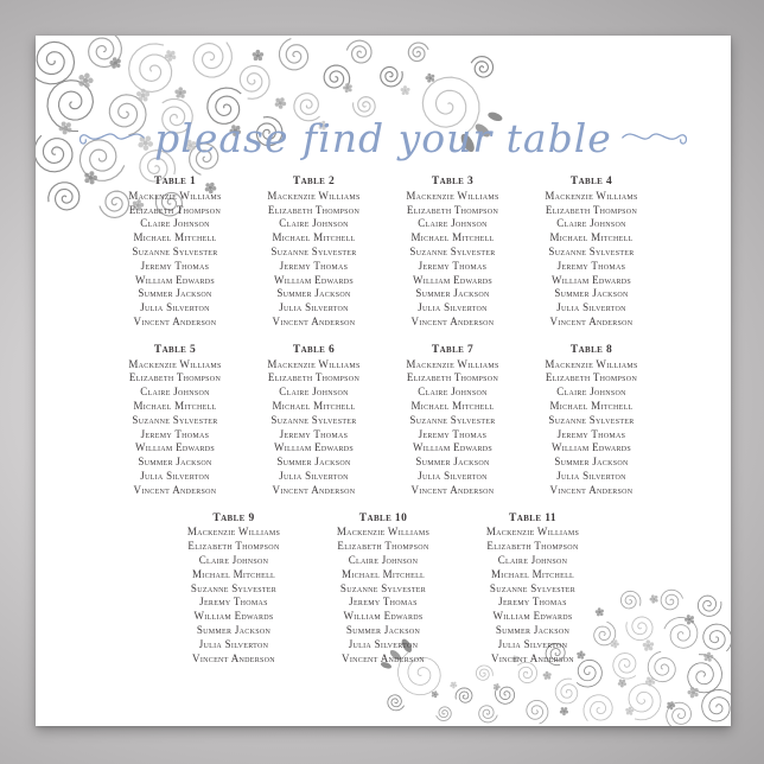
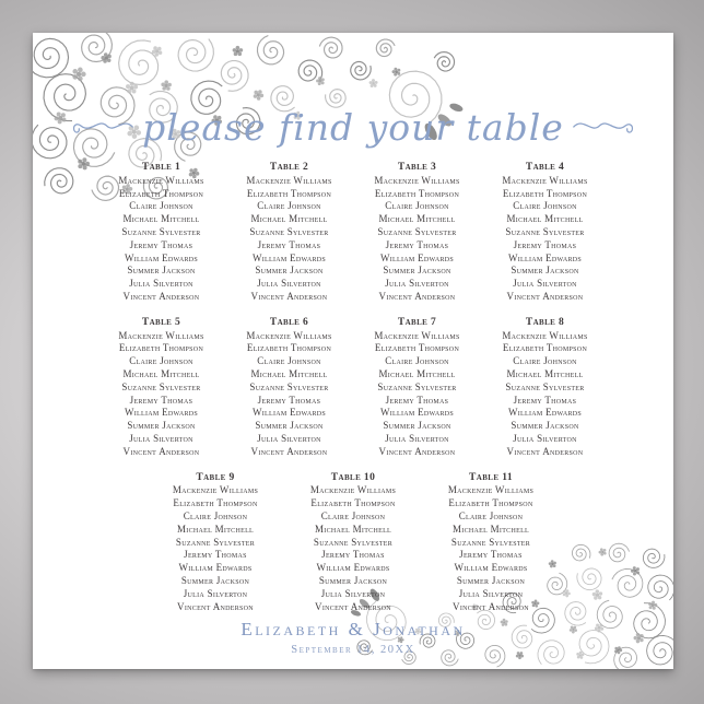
  please find your table
  Table 1
  Mackenzie Williams
  Elizabeth Thompson
  Claire Johnson
  Michael Mitchell
  Suzanne Sylvester
  Jeremy Thomas
  William Edwards
  Summer Jackson
  Julia Silverton
  Vincent Anderson
  Table 2
  Mackenzie Williams
  Elizabeth Thompson
  Claire Johnson
  Michael Mitchell
  Suzanne Sylvester
  Jeremy Thomas
  William Edwards
  Summer Jackson
  Julia Silverton
  Vincent Anderson
  Table 3
  Mackenzie Williams
  Elizabeth Thompson
  Claire Johnson
  Michael Mitchell
  Suzanne Sylvester
  Jeremy Thomas
  William Edwards
  Summer Jackson
  Julia Silverton
  Vincent Anderson
  Table 4
  Mackenzie Williams
  Elizabeth Thompson
  Claire Johnson
  Michael Mitchell
  Suzanne Sylvester
  Jeremy Thomas
  William Edwards
  Summer Jackson
  Julia Silverton
  Vincent Anderson
  Table 5
  Mackenzie Williams
  Elizabeth Thompson
  Claire Johnson
  Michael Mitchell
  Suzanne Sylvester
  Jeremy Thomas
  William Edwards
  Summer Jackson
  Julia Silverton
  Vincent Anderson
  Table 6
  Mackenzie Williams
  Elizabeth Thompson
  Claire Johnson
  Michael Mitchell
  Suzanne Sylvester
  Jeremy Thomas
  William Edwards
  Summer Jackson
  Julia Silverton
  Vincent Anderson
  Table 7
  Mackenzie Williams
  Elizabeth Thompson
  Claire Johnson
  Michael Mitchell
  Suzanne Sylvester
  Jeremy Thomas
  William Edwards
  Summer Jackson
  Julia Silverton
  Vincent Anderson
  Table 8
  Mackenzie Williams
  Elizabeth Thompson
  Claire Johnson
  Michael Mitchell
  Suzanne Sylvester
  Jeremy Thomas
  William Edwards
  Summer Jackson
  Julia Silverton
  Vincent Anderson
  Table 9
  Mackenzie Williams
  Elizabeth Thompson
  Claire Johnson
  Michael Mitchell
  Suzanne Sylvester
  Jeremy Thomas
  William Edwards
  Summer Jackson
  Julia Silverton
  Vincent Anderson
  Table 10
  Mackenzie Williams
  Elizabeth Thompson
  Claire Johnson
  Michael Mitchell
  Suzanne Sylvester
  Jeremy Thomas
  William Edwards
  Summer Jackson
  Julia Silverton
  Vincent Anderson
  Table 11
  Mackenzie Williams
  Elizabeth Thompson
  Claire Johnson
  Michael Mitchell
  Suzanne Sylvester
  Jeremy Thomas
  William Edwards
  Summer Jackson
  Julia Silverton
  Vincent Anderson
+ Elizabeth & Jonathan
+ September 14, 20XX
